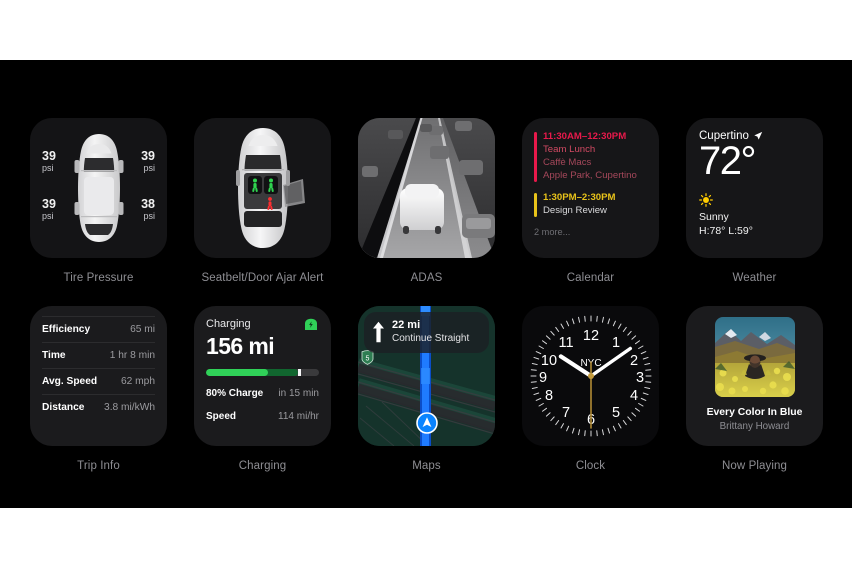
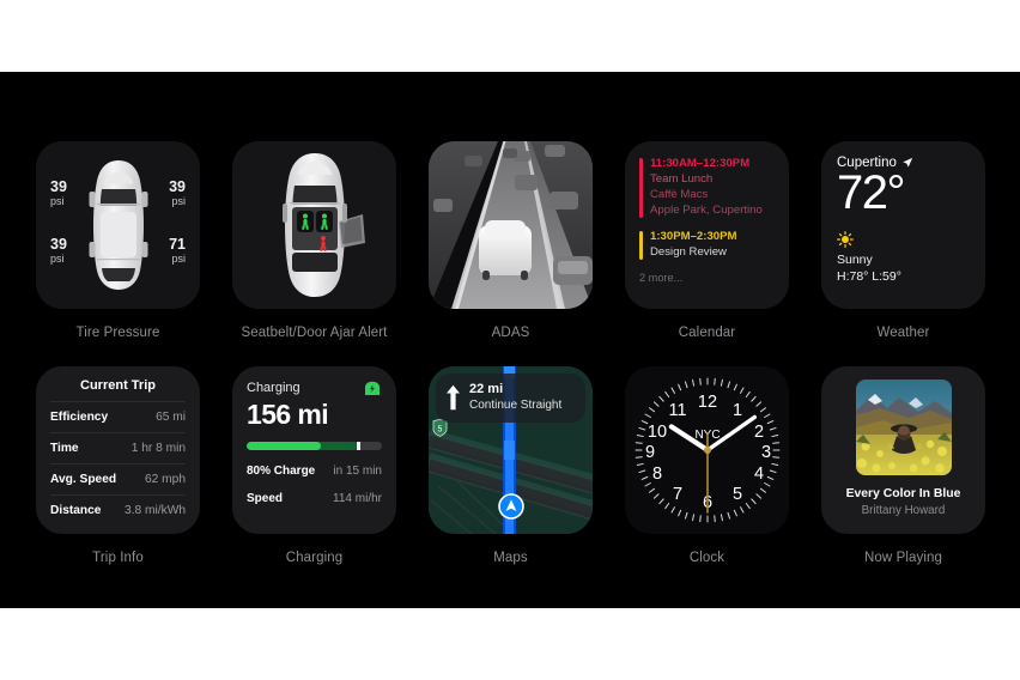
  39
  psi
  39
  psi
  39
  psi
- 38
+ 71
  psi
  Tire Pressure
  Seatbelt/Door Ajar Alert
  ADAS
  11:30AM–12:30PM
  Team Lunch
  Caffè Macs
  Apple Park, Cupertino
  1:30PM–2:30PM
  Design Review
  2 more...
  Calendar
  Cupertino
  72°
  Sunny
  H:78° L:59°
  Weather
+ Current Trip
  Efficiency
  65 mi
  Time
  1 hr 8 min
  Avg. Speed
  62 mph
  Distance
  3.8 mi/kWh
  Trip Info
  Charging
  156 mi
  80% Charge
  in 15 min
  Speed
  114 mi/hr
  Charging
  22 mi
  Continue Straight
  Maps
  12
  1
  2
  3
  4
  5
  7
  8
  9
  10
  11
  Clock
  Every Color In Blue
  Brittany Howard
  Now Playing
